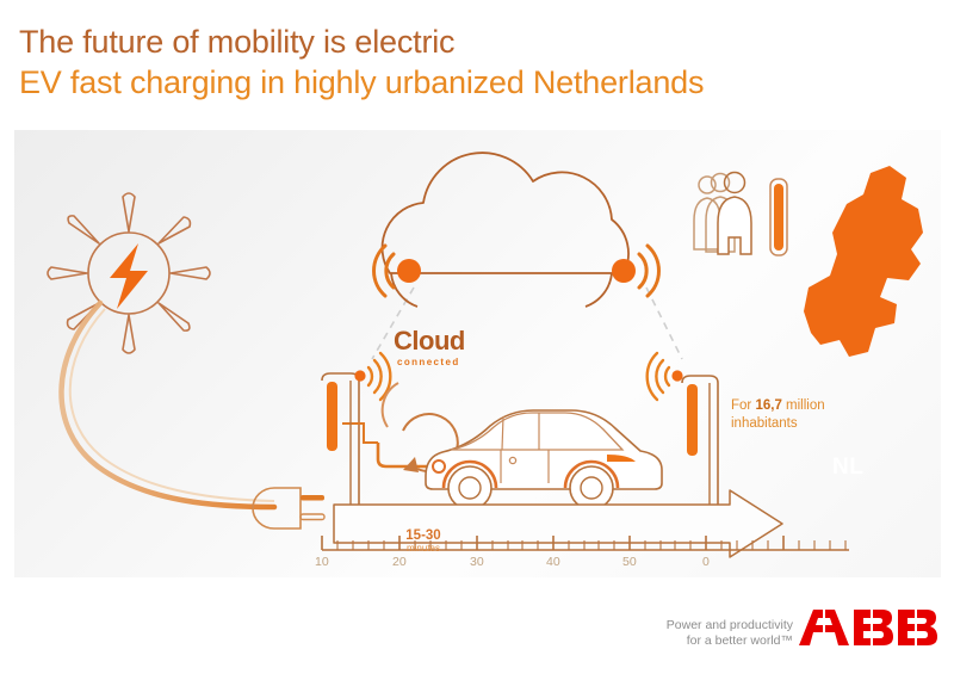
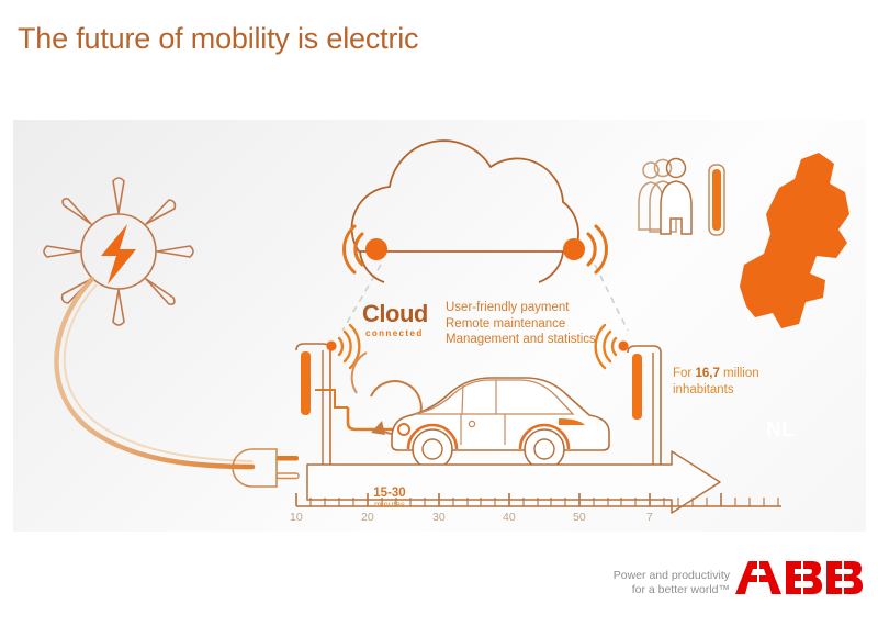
  The future of mobility is electric
- EV fast charging in highly urbanized Netherlands
  Cloud
  connected
+ User-friendly payment
+ Remote maintenance
+ Management and statistics
  For 16,7 million
  inhabitants
  15-30
  minutes
  10
  20
  30
  40
  50
- 0
+ 7
  Power and productivity
  for a better world™
